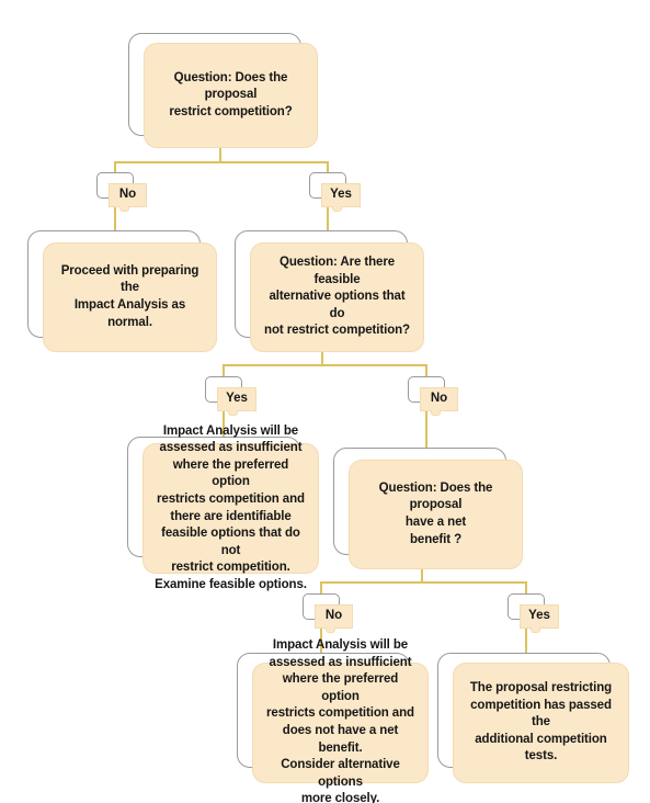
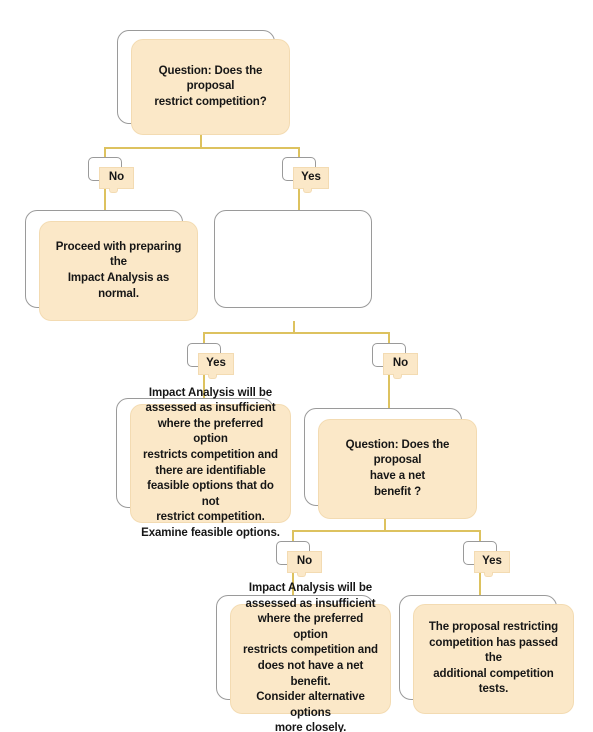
  Question: Does the proposal
  restrict competition?
  No
  Yes
  Proceed with preparing the
  Impact Analysis as normal.
- Question: Are there feasible
- alternative options that do
- not restrict competition?
  Yes
  No
  Impact Analysis will be
  assessed as insufficient
  where the preferred option
  restricts competition and
  there are identifiable
  feasible options that do not
  restrict competition.
  Examine feasible options.
  Question: Does the proposal
  have a net
  benefit ?
  No
  Yes
  Impact Analysis will be
  assessed as insufficient
  where the preferred option
  restricts competition and
  does not have a net benefit.
  Consider alternative options
  more closely.
  The proposal restricting
  competition has passed the
  additional competition tests.
